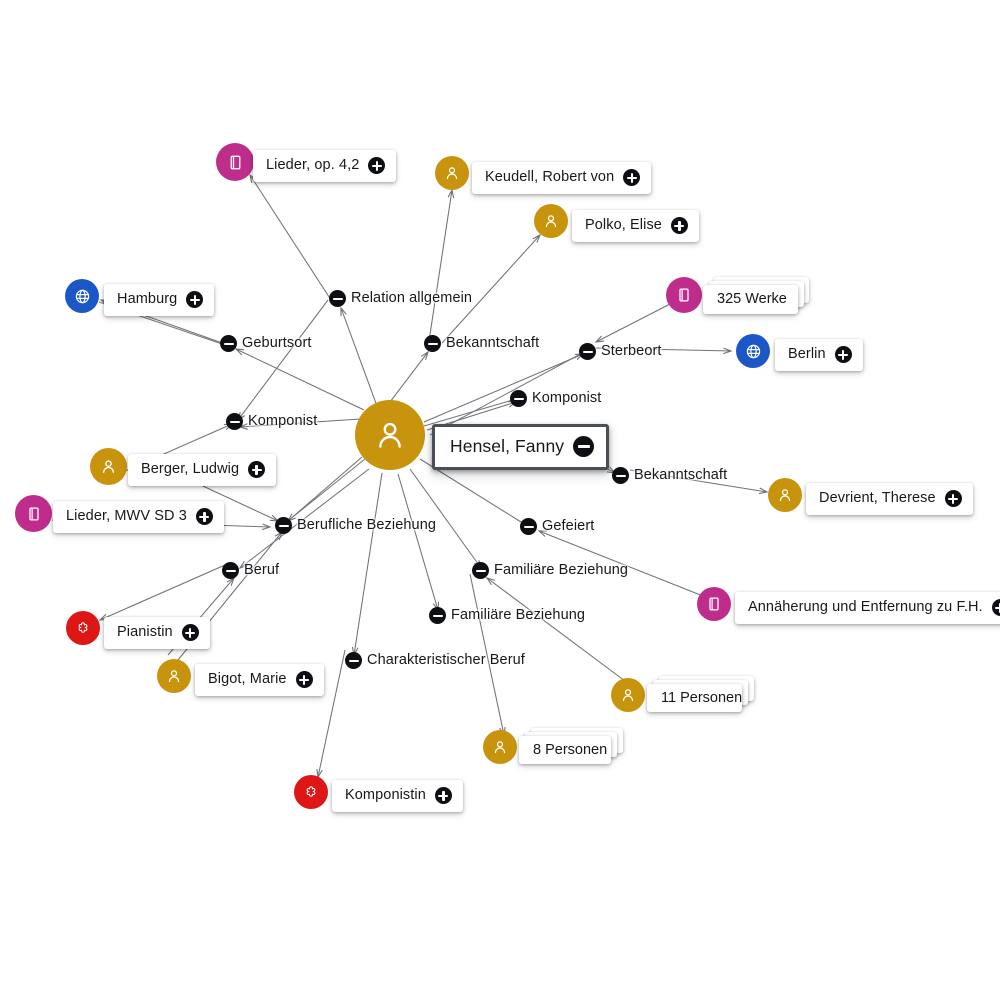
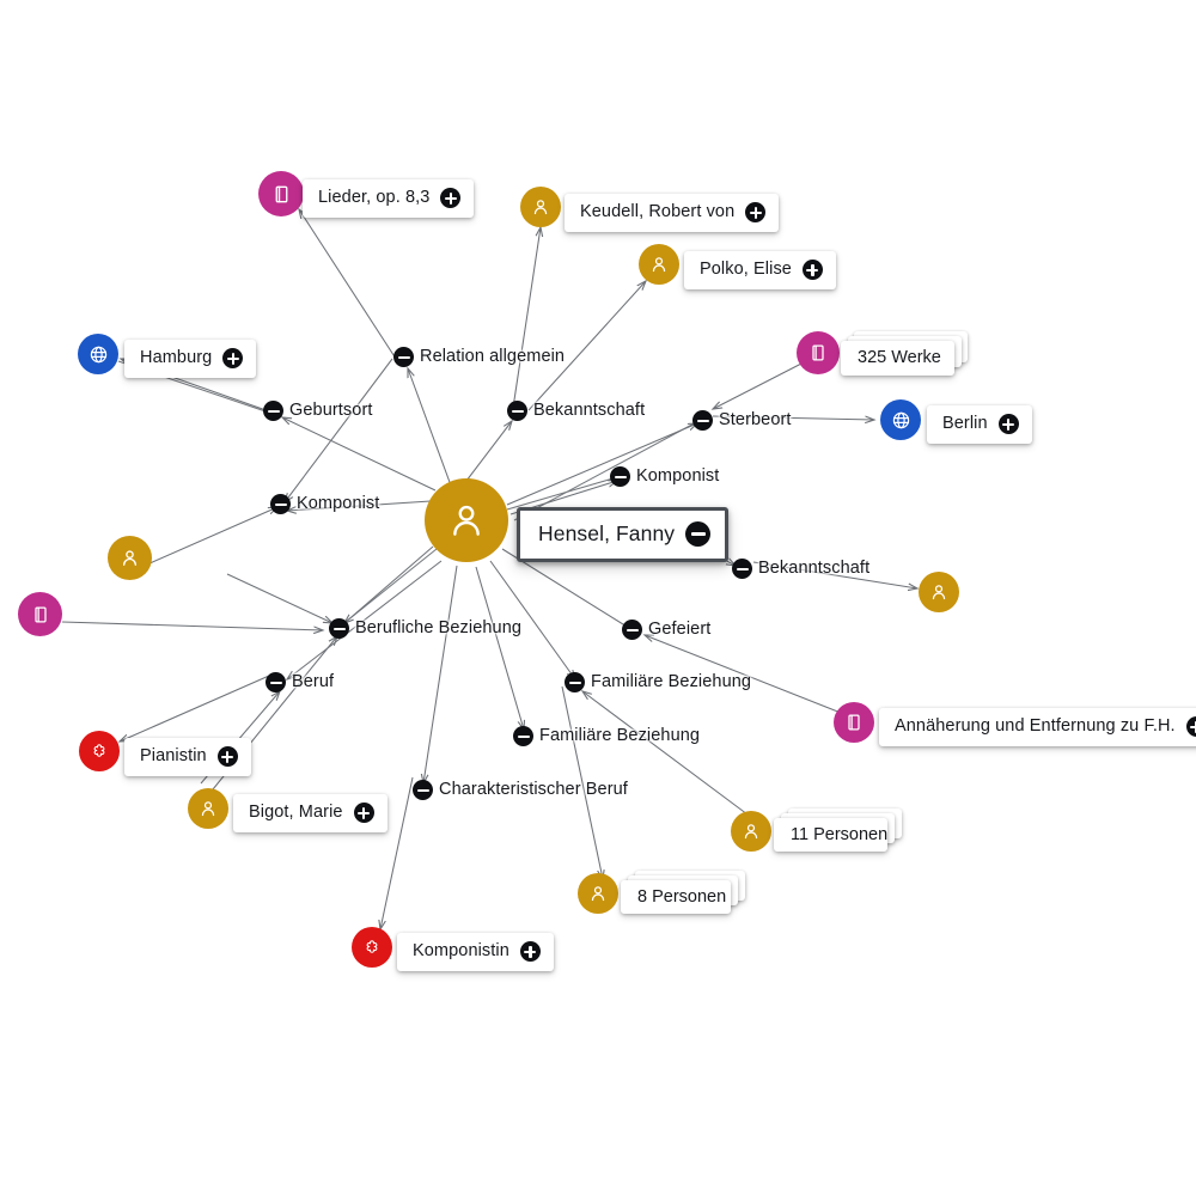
  Hensel, Fanny
- Lieder, op. 4,2
+ Lieder, op. 8,3
  Keudell, Robert von
  Polko, Elise
  325 Werke
  Berlin
  Hamburg
- Berger, Ludwig
- Lieder, MWV SD 3
  Pianistin
  Bigot, Marie
  Komponistin
  8 Personen
  11 Personen
  Annäherung und Entfernung zu F.H.
- Devrient, Therese
  Relation allgemein
  Bekanntschaft
  Sterbeort
  Geburtsort
  Komponist
  Komponist
  Berufliche Beziehung
  Beruf
  Charakteristischer Beruf
  Familiäre Beziehung
  Familiäre Beziehung
  Gefeiert
  Bekanntschaft
